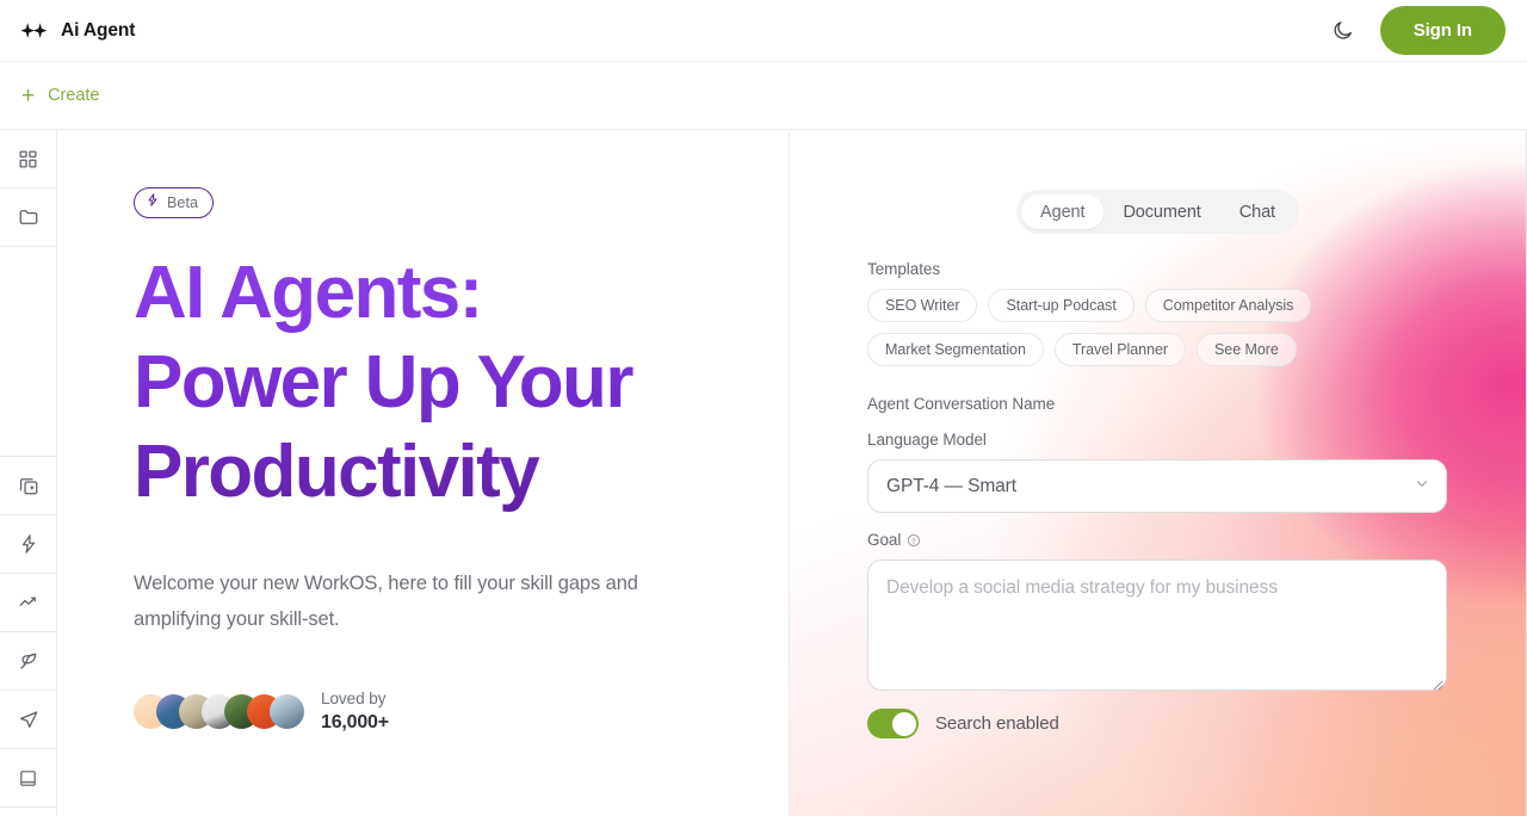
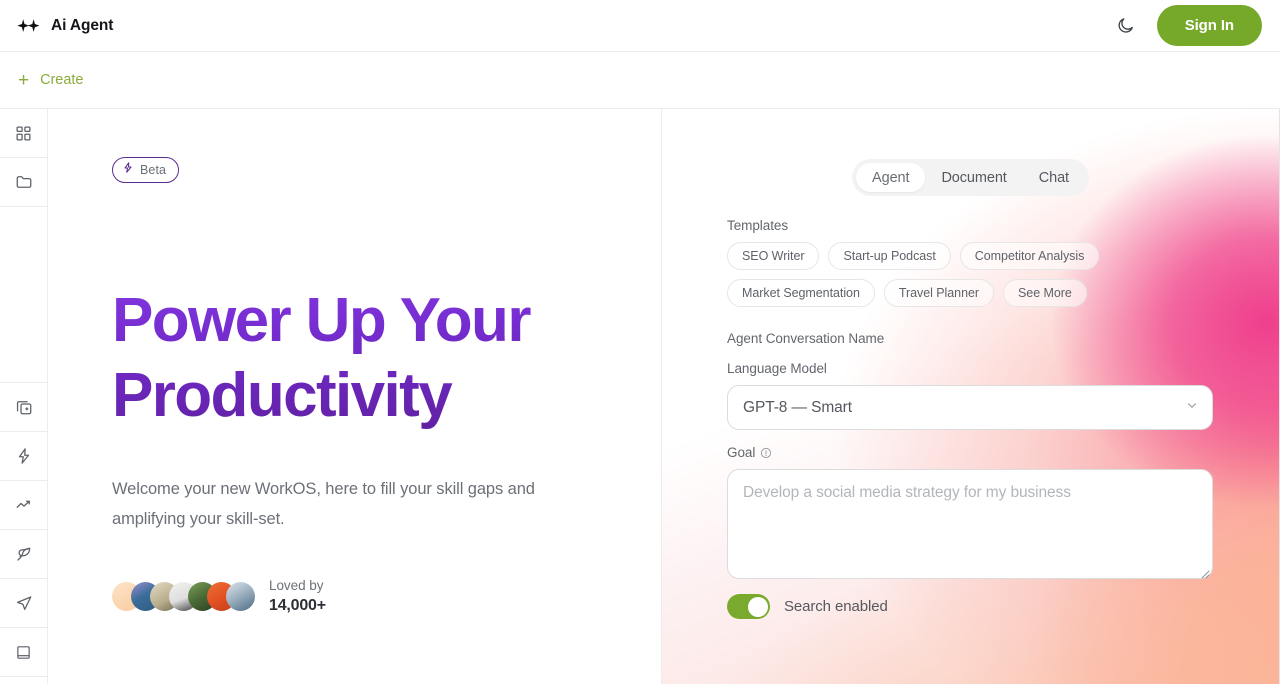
  Ai Agent
  Sign In
  +
  Create
  Beta
- AI Agents:
  Power Up Your
  Productivity
  Welcome your new WorkOS, here to fill your skill gaps and amplifying your skill-set.
  Loved by
- 16,000+
+ 14,000+
  Agent
  Document
  Chat
  Templates
  SEO Writer
  Start-up Podcast
  Competitor Analysis
  Market Segmentation
  Travel Planner
  See More
  Agent Conversation Name
  Language Model
- GPT-4 — Smart
+ GPT-8 — Smart
  Goal
  Develop a social media strategy for my business
  Search enabled
